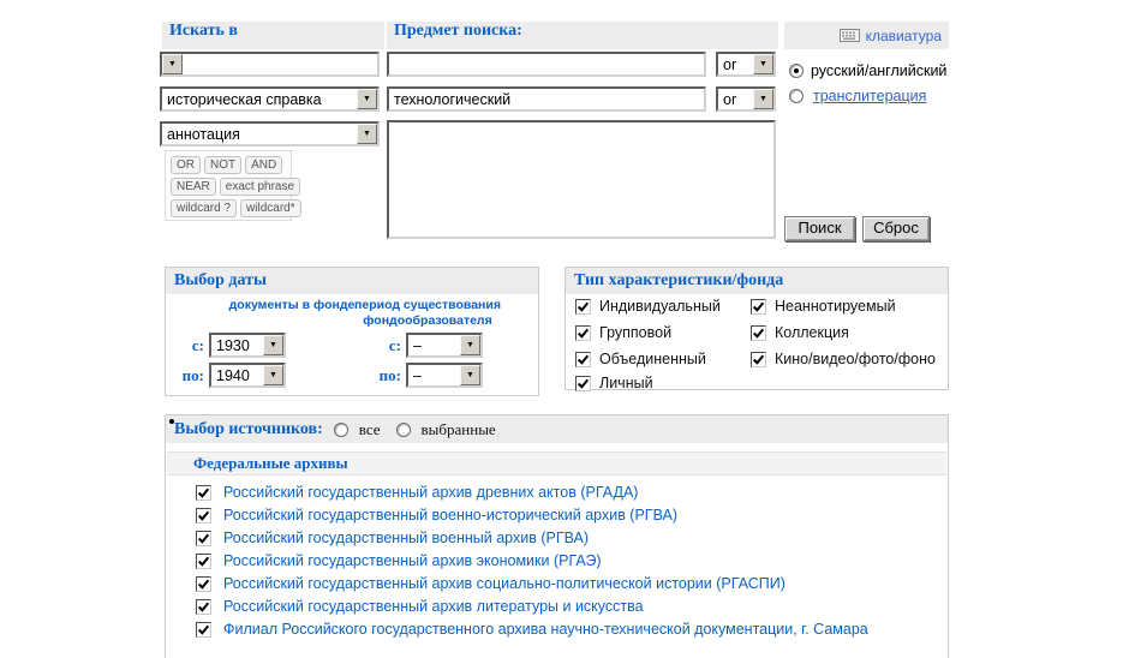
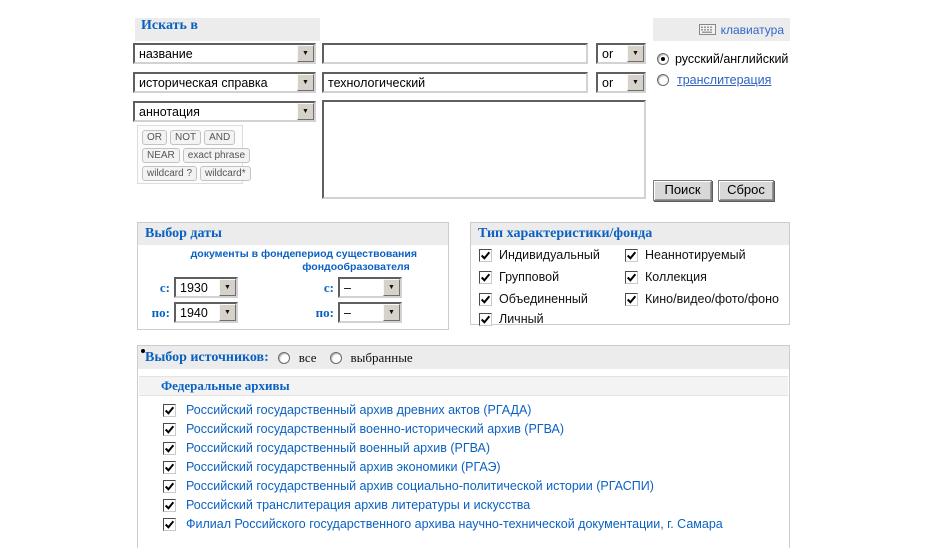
  Искать в
- Предмет поиска:
  клавиатура
+ название
  историческая справка
  аннотация
  OR
  NOT
  AND
  NEAR
  exact phrase
  wildcard ?
  wildcard*
  or
  технологический
  or
  русский/английский
  транслитерация
  Поиск
  Сброс
  Выбор даты
  документы в фонде
  период существования
  фондообразователя
  с:
  1930
  по:
  1940
  с:
  –
  по:
  –
  Тип характеристики/фонда
  Индивидуальный
  Групповой
  Объединенный
  Личный
  Неаннотируемый
  Коллекция
  Кино/видео/фото/фоно
  Выбор источников:
  все
  выбранные
  Федеральные архивы
  Российский государственный архив древних актов (РГАДА)
  Российский государственный военно-исторический архив (РГВА)
  Российский государственный военный архив (РГВА)
  Российский государственный архив экономики (РГАЭ)
  Российский государственный архив социально-политической истории (РГАСПИ)
- Российский государственный архив литературы и искусства
+ Российский транслитерация архив литературы и искусства
  Филиал Российского государственного архива научно-технической документации, г. Самара
